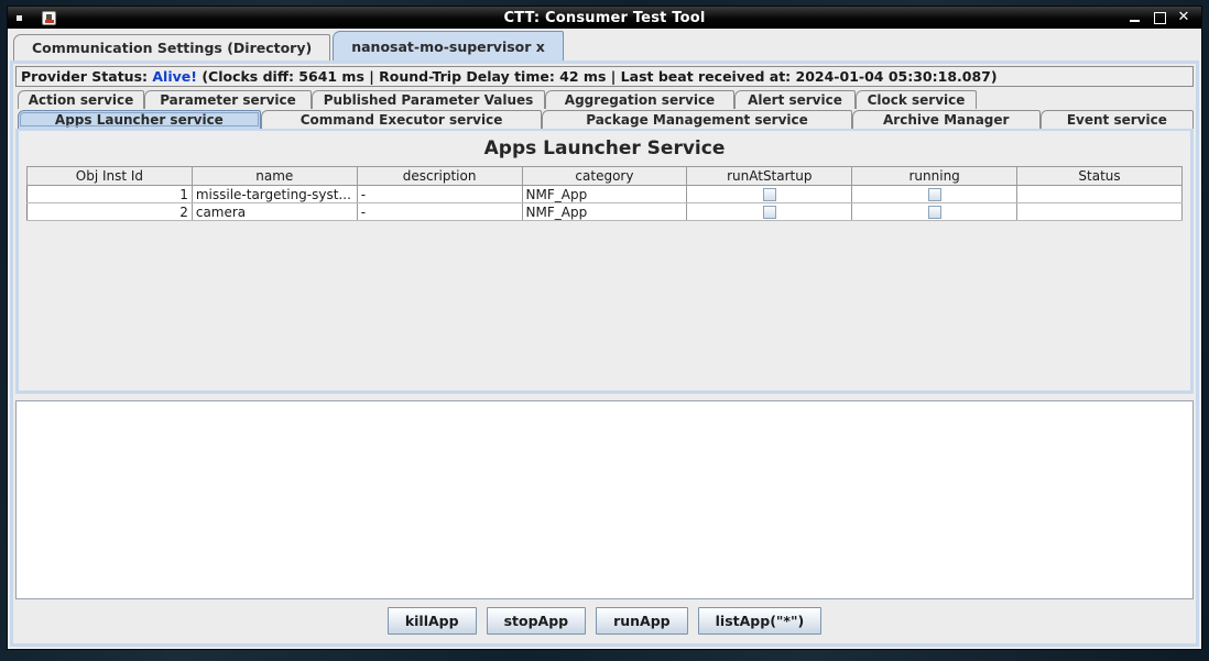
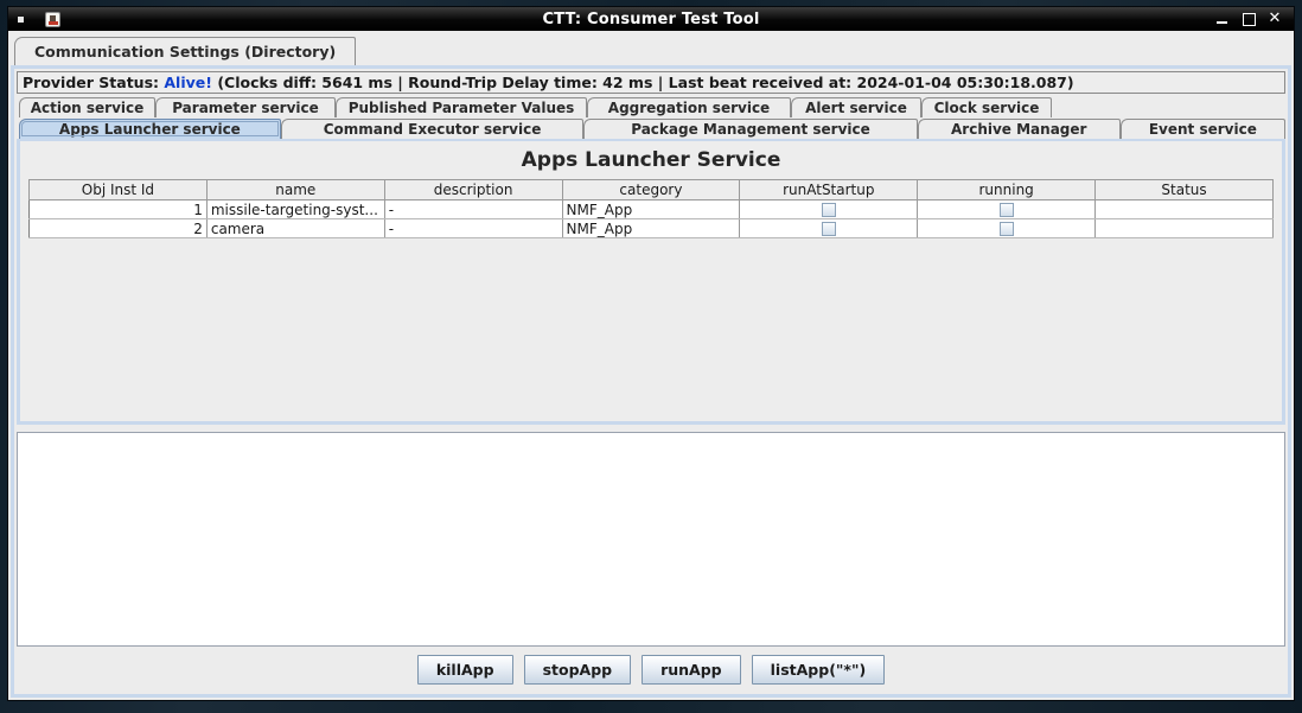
  CTT: Consumer Test Tool
  ✕
  Communication Settings (Directory)
- nanosat-mo-supervisor x
  Provider Status: Alive! (Clocks diff: 5641 ms | Round-Trip Delay time: 42 ms | Last beat received at: 2024-01-04 05:30:18.087)
  Action service
  Parameter service
  Published Parameter Values
  Aggregation service
  Alert service
  Clock service
  Apps Launcher service
  Command Executor service
  Package Management service
  Archive Manager
  Event service
  Apps Launcher Service
  Obj Inst Id	name	description	category	runAtStartup	running	Status
  1	missile-targeting-syst...	-	NMF_App
  2	camera	-	NMF_App
  killApp
  stopApp
  runApp
  listApp("*")
